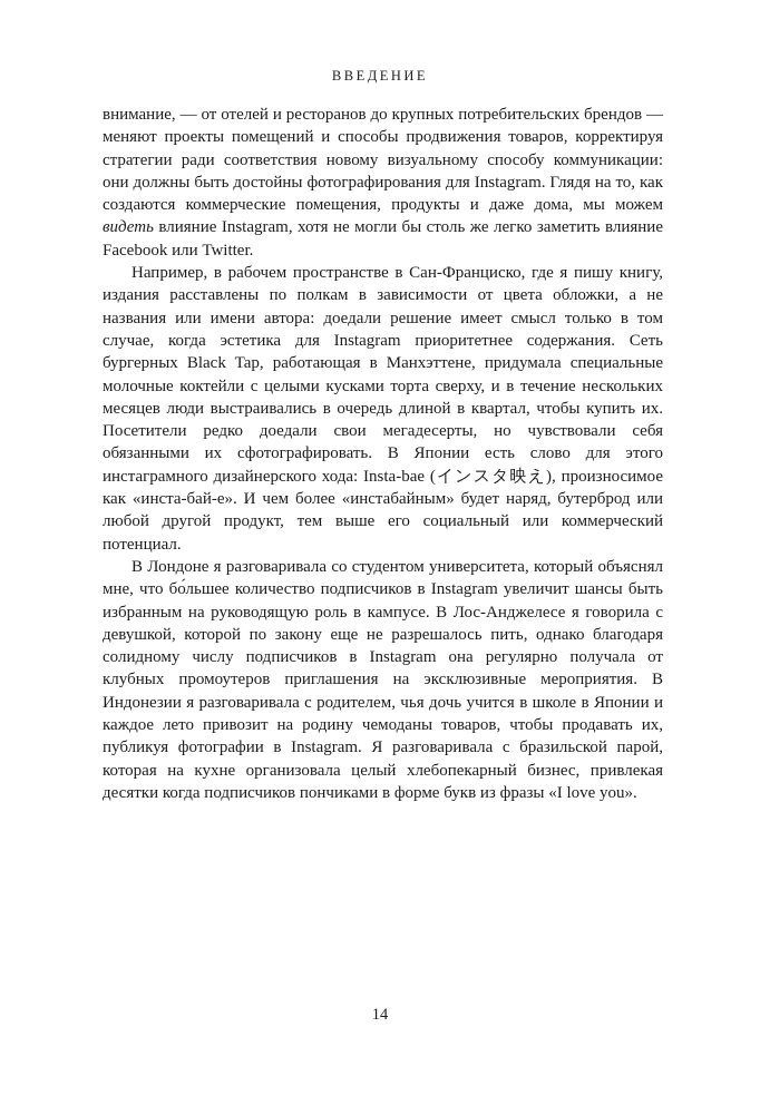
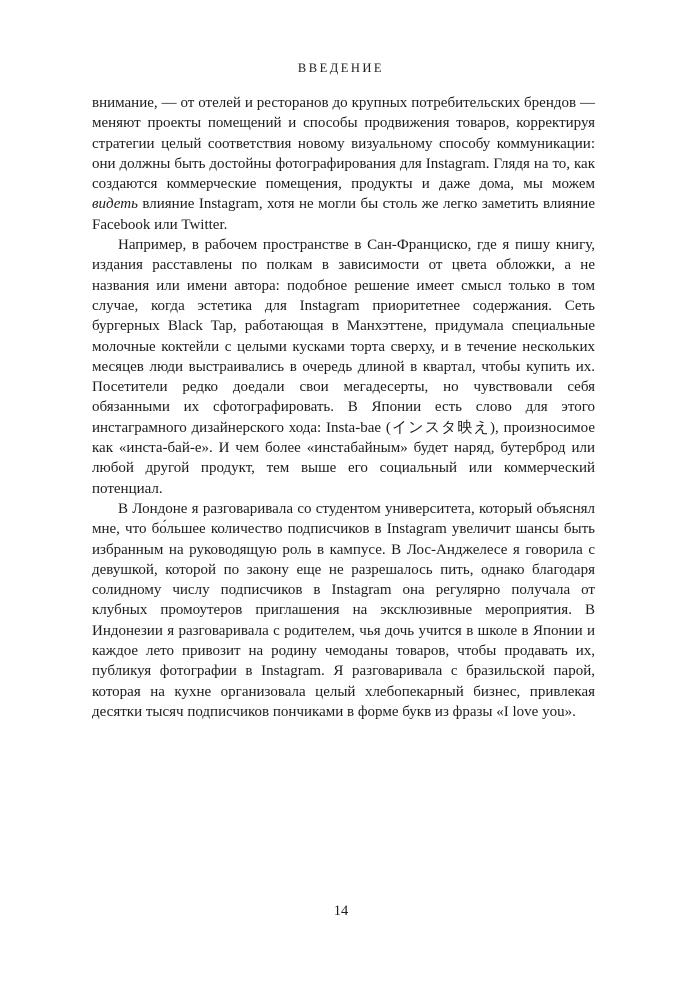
  ВВЕДЕНИЕ
- внимание, — от отелей и ресторанов до крупных потребительских брендов — меняют проекты помещений и способы продвижения товаров, корректируя стратегии ради соответствия новому визуальному способу коммуникации: они должны быть достойны фотографирования для Instagram. Глядя на то, как создаются коммерческие помещения, продукты и даже дома, мы можем видеть влияние Instagram, хотя не могли бы столь же легко заметить влияние Facebook или Twitter.
+ внимание, — от отелей и ресторанов до крупных потребительских брендов — меняют проекты помещений и способы продвижения товаров, корректируя стратегии целый соответствия новому визуальному способу коммуникации: они должны быть достойны фотографирования для Instagram. Глядя на то, как создаются коммерческие помещения, продукты и даже дома, мы можем видеть влияние Instagram, хотя не могли бы столь же легко заметить влияние Facebook или Twitter.
- Например, в рабочем пространстве в Сан-Франциско, где я пишу книгу, издания расставлены по полкам в зависимости от цвета обложки, а не названия или имени автора: доедали решение имеет смысл только в том случае, когда эстетика для Instagram приоритетнее содержания. Сеть бургерных Black Tap, работающая в Манхэттене, придумала специальные молочные коктейли с целыми кусками торта сверху, и в течение нескольких месяцев люди выстраивались в очередь длиной в квартал, чтобы купить их. Посетители редко доедали свои мегадесерты, но чувствовали себя обязанными их сфотографировать. В Японии есть слово для этого инстаграмного дизайнерского хода: Insta-bae (インスタ映え), произносимое как «инста-бай-е». И чем более «инстабайным» будет наряд, бутерброд или любой другой продукт, тем выше его социальный или коммерческий потенциал.
+ Например, в рабочем пространстве в Сан-Франциско, где я пишу книгу, издания расставлены по полкам в зависимости от цвета обложки, а не названия или имени автора: подобное решение имеет смысл только в том случае, когда эстетика для Instagram приоритетнее содержания. Сеть бургерных Black Tap, работающая в Манхэттене, придумала специальные молочные коктейли с целыми кусками торта сверху, и в течение нескольких месяцев люди выстраивались в очередь длиной в квартал, чтобы купить их. Посетители редко доедали свои мегадесерты, но чувствовали себя обязанными их сфотографировать. В Японии есть слово для этого инстаграмного дизайнерского хода: Insta-bae (インスタ映え), произносимое как «инста-бай-е». И чем более «инстабайным» будет наряд, бутерброд или любой другой продукт, тем выше его социальный или коммерческий потенциал.
- В Лондоне я разговаривала со студентом университета, который объяснял мне, что бо́льшее количество подписчиков в Instagram увеличит шансы быть избранным на руководящую роль в кампусе. В Лос-Анджелесе я говорила с девушкой, которой по закону еще не разрешалось пить, однако благодаря солидному числу подписчиков в Instagram она регулярно получала от клубных промоутеров приглашения на эксклюзивные мероприятия. В Индонезии я разговаривала с родителем, чья дочь учится в школе в Японии и каждое лето привозит на родину чемоданы товаров, чтобы продавать их, публикуя фотографии в Instagram. Я разговаривала с бразильской парой, которая на кухне организовала целый хлебопекарный бизнес, привлекая десятки когда подписчиков пончиками в форме букв из фразы «I love you».
+ В Лондоне я разговаривала со студентом университета, который объяснял мне, что бо́льшее количество подписчиков в Instagram увеличит шансы быть избранным на руководящую роль в кампусе. В Лос-Анджелесе я говорила с девушкой, которой по закону еще не разрешалось пить, однако благодаря солидному числу подписчиков в Instagram она регулярно получала от клубных промоутеров приглашения на эксклюзивные мероприятия. В Индонезии я разговаривала с родителем, чья дочь учится в школе в Японии и каждое лето привозит на родину чемоданы товаров, чтобы продавать их, публикуя фотографии в Instagram. Я разговаривала с бразильской парой, которая на кухне организовала целый хлебопекарный бизнес, привлекая десятки тысяч подписчиков пончиками в форме букв из фразы «I love you».
  14
